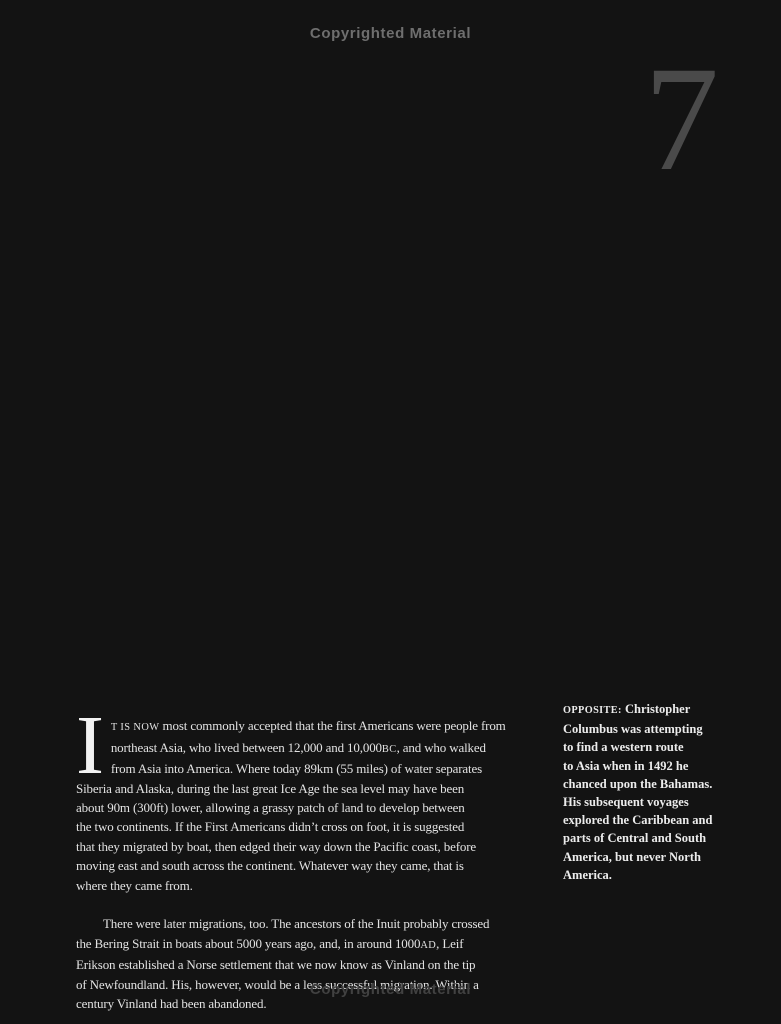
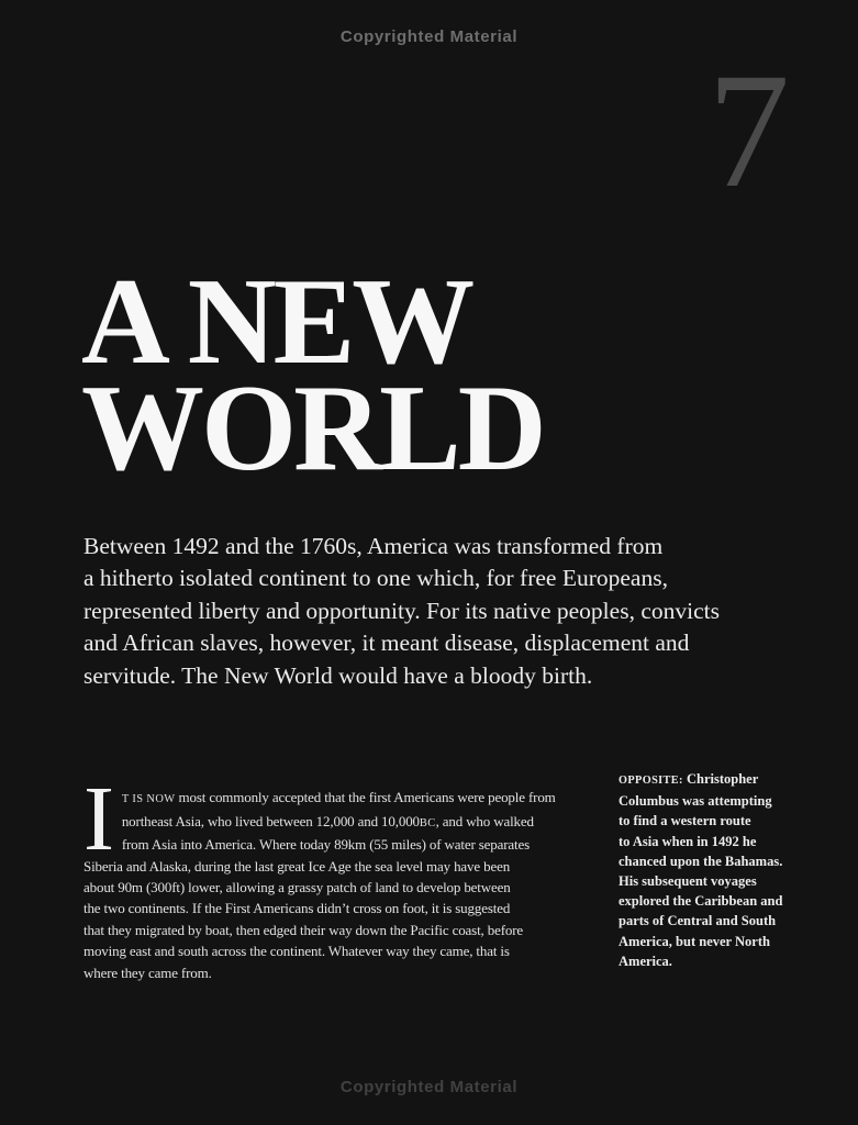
  Copyrighted Material
  7
+ A NEW
+ WORLD
+ Between 1492 and the 1760s, America was transformed from
+ a hitherto isolated continent to one which, for free Europeans,
+ represented liberty and opportunity. For its native peoples, convicts
+ and African slaves, however, it meant disease, displacement and
+ servitude. The New World would have a bloody birth.
  I
  T IS NOW most commonly accepted that the first Americans were people from
  northeast Asia, who lived between 12,000 and 10,000BC, and who walked
  from Asia into America. Where today 89km (55 miles) of water separates
  Siberia and Alaska, during the last great Ice Age the sea level may have been
  about 90m (300ft) lower, allowing a grassy patch of land to develop between
  the two continents. If the First Americans didn’t cross on foot, it is suggested
  that they migrated by boat, then edged their way down the Pacific coast, before
  moving east and south across the continent. Whatever way they came, that is
  where they came from.
- There were later migrations, too. The ancestors of the Inuit probably crossed
- the Bering Strait in boats about 5000 years ago, and, in around 1000AD, Leif
- Erikson established a Norse settlement that we now know as Vinland on the tip
- of Newfoundland. His, however, would be a less successful migration. Within a
- century Vinland had been abandoned.
  OPPOSITE: Christopher
  Columbus was attempting
  to find a western route
  to Asia when in 1492 he
  chanced upon the Bahamas.
  His subsequent voyages
  explored the Caribbean and
  parts of Central and South
  America, but never North
  America.
  Copyrighted Material
